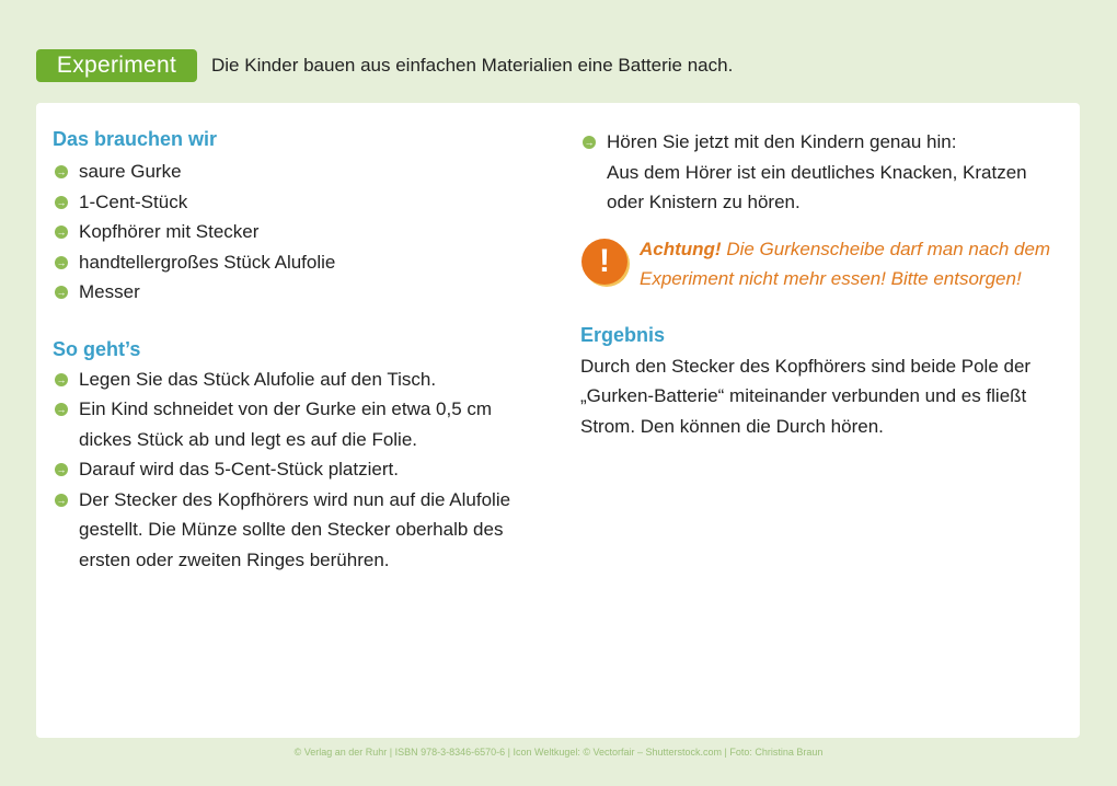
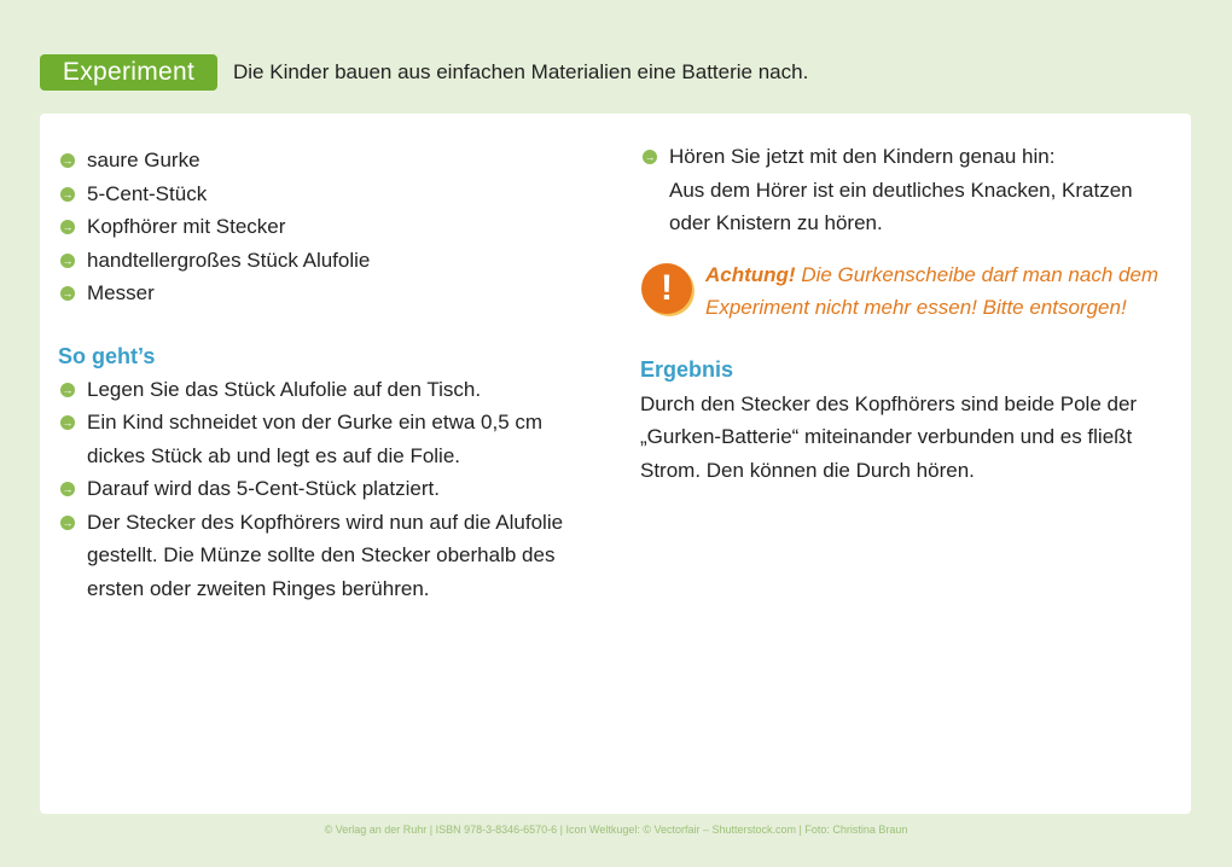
  Experiment
  Die Kinder bauen aus einfachen Materialien eine Batterie nach.
- Das brauchen wir
  →
  saure Gurke
  →
- 1-Cent-Stück
+ 5-Cent-Stück
  →
  Kopfhörer mit Stecker
  →
  handtellergroßes Stück Alufolie
  →
  Messer
  So geht’s
  →
  Legen Sie das Stück Alufolie auf den Tisch.
  →
  Ein Kind schneidet von der Gurke ein etwa 0,5 cm dickes Stück ab und legt es auf die Folie.
  →
  Darauf wird das 5-Cent-Stück platziert.
  →
  Der Stecker des Kopfhörers wird nun auf die Alufolie gestellt. Die Münze sollte den Stecker oberhalb des ersten oder zweiten Ringes berühren.
  →
  Hören Sie jetzt mit den Kindern genau hin:
  Aus dem Hörer ist ein deutliches Knacken, Kratzen oder Knistern zu hören.
  !
  Achtung! Die Gurkenscheibe darf man nach dem Experiment nicht mehr essen! Bitte entsorgen!
  Ergebnis
  Durch den Stecker des Kopfhörers sind beide Pole der „Gurken-Batterie“ miteinander verbunden und es fließt Strom. Den können die Durch hören.
  © Verlag an der Ruhr | ISBN 978-3-8346-6570-6 | Icon Weltkugel: © Vectorfair – Shutterstock.com | Foto: Christina Braun
